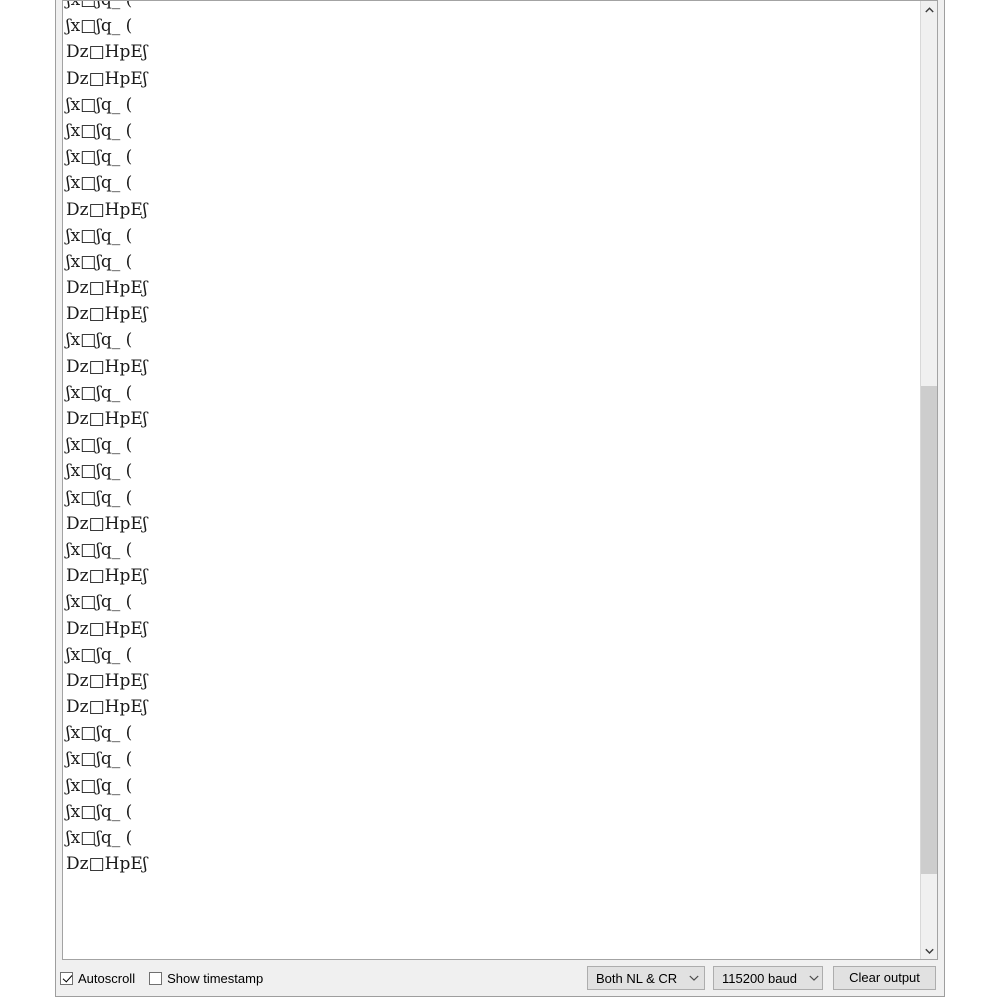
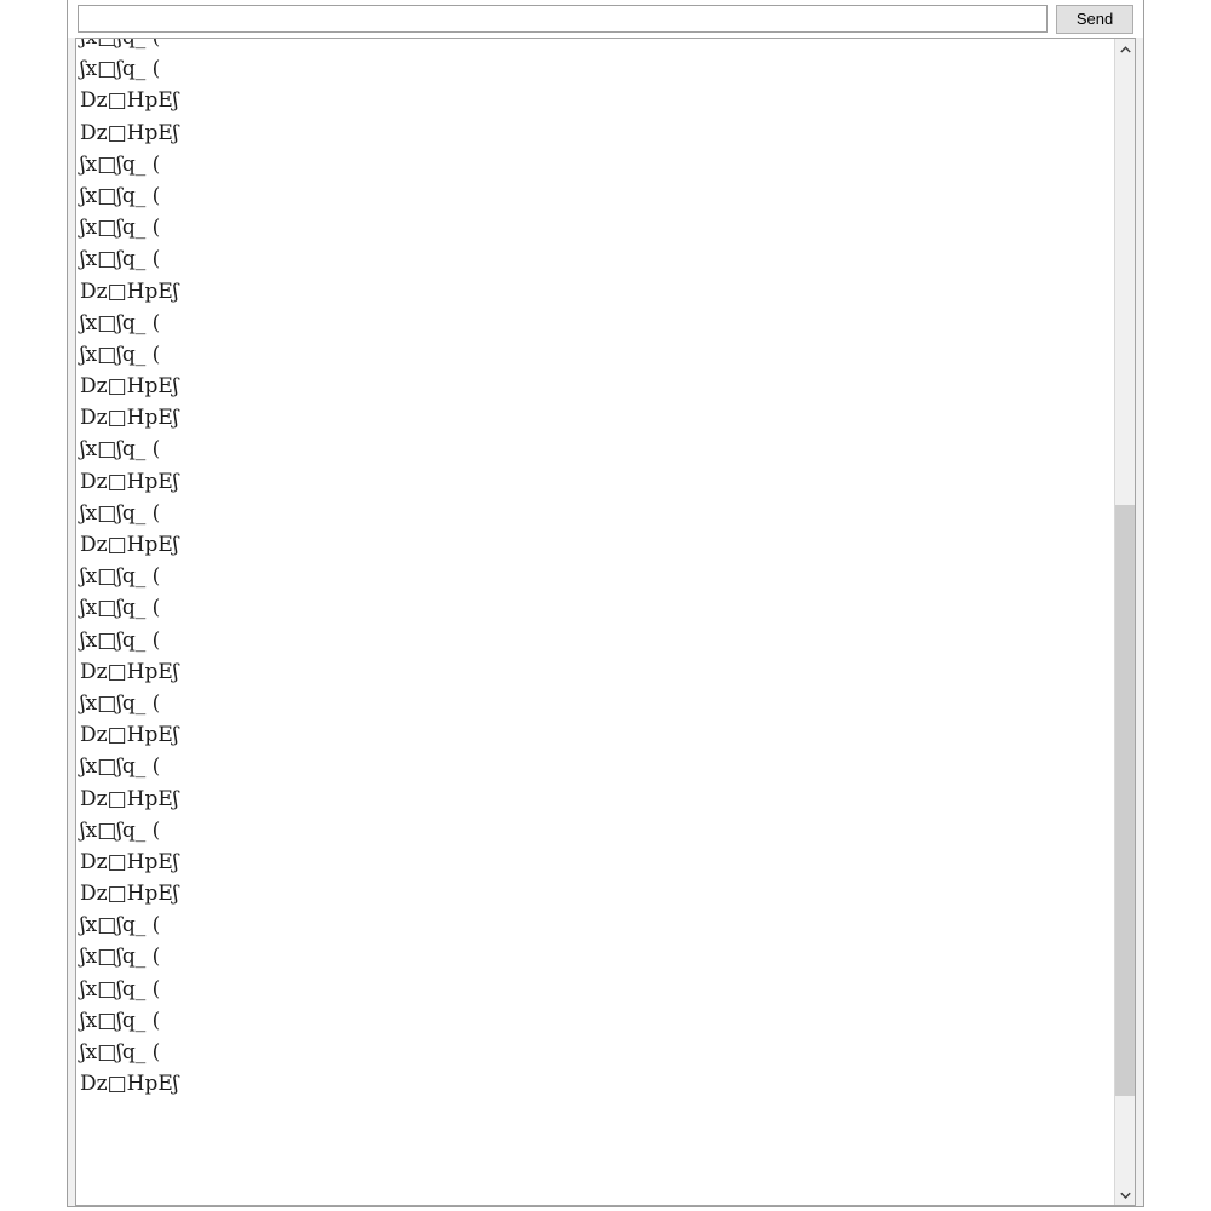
+ Send
  ʃx□ʃq_ (
  Dz□HpEʃ
  Dz□HpEʃ
  ʃx□ʃq_ (
  ʃx□ʃq_ (
  ʃx□ʃq_ (
  ʃx□ʃq_ (
  Dz□HpEʃ
  ʃx□ʃq_ (
  ʃx□ʃq_ (
  Dz□HpEʃ
  Dz□HpEʃ
  ʃx□ʃq_ (
  Dz□HpEʃ
  ʃx□ʃq_ (
  Dz□HpEʃ
  ʃx□ʃq_ (
  ʃx□ʃq_ (
  ʃx□ʃq_ (
  Dz□HpEʃ
  ʃx□ʃq_ (
  Dz□HpEʃ
  ʃx□ʃq_ (
  Dz□HpEʃ
  ʃx□ʃq_ (
  Dz□HpEʃ
  Dz□HpEʃ
  ʃx□ʃq_ (
  ʃx□ʃq_ (
  ʃx□ʃq_ (
  ʃx□ʃq_ (
  ʃx□ʃq_ (
  Dz□HpEʃ
- Autoscroll
- Show timestamp
- Both NL & CR
- 115200 baud
- Clear output
